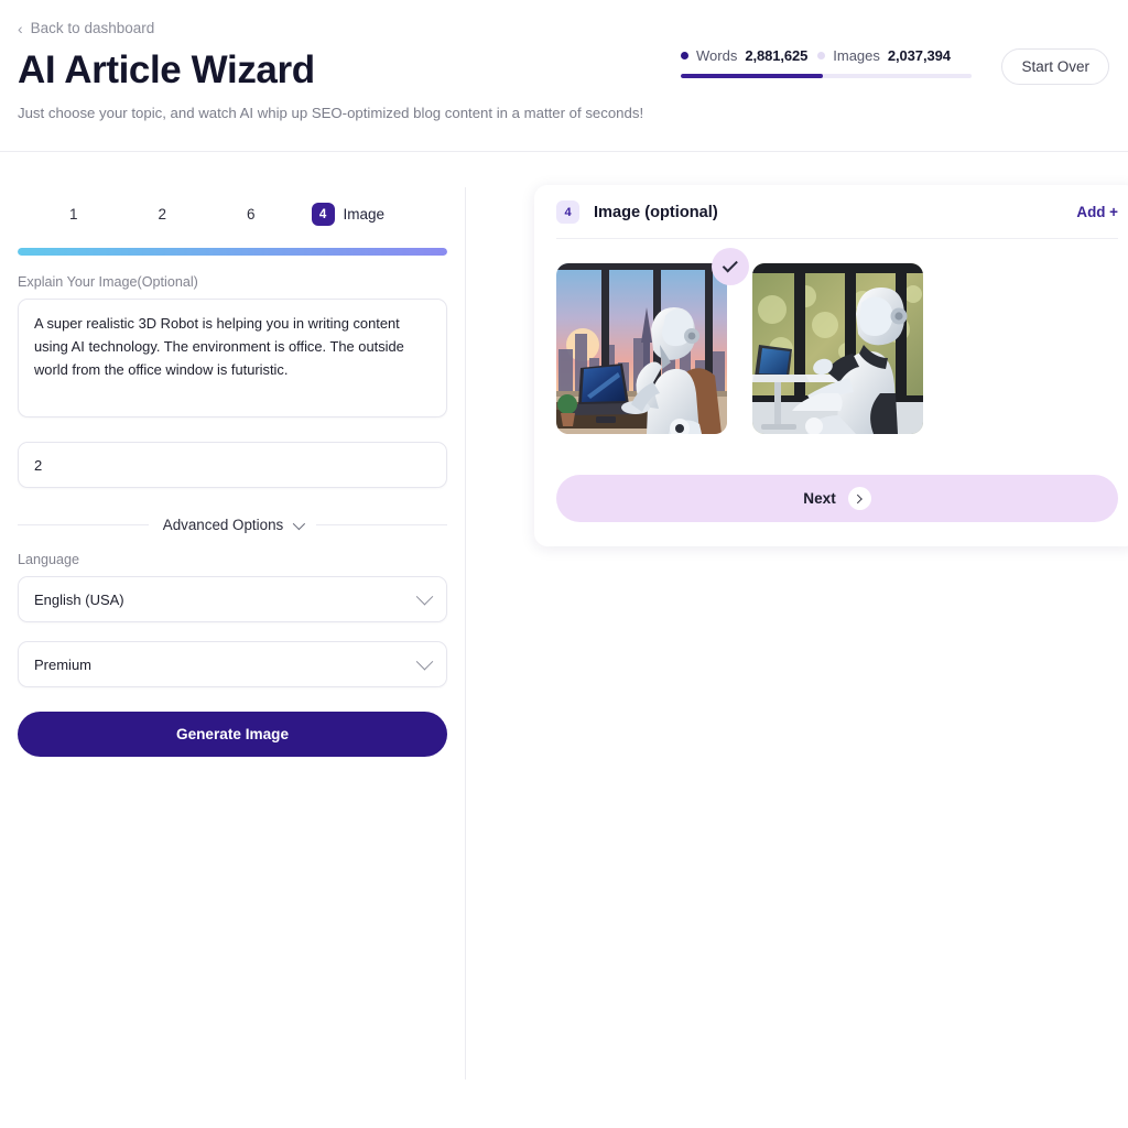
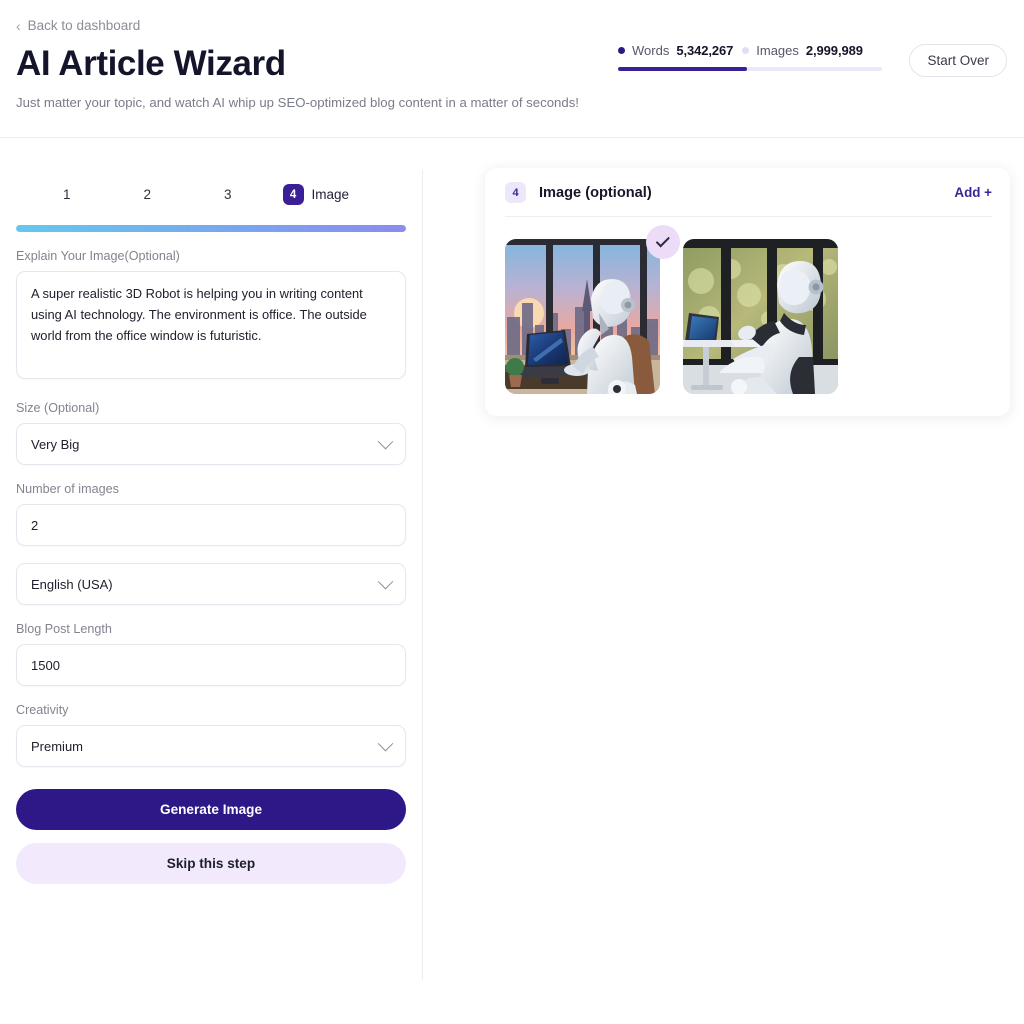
  ‹
  Back to dashboard
  AI Article Wizard
- Just choose your topic, and watch AI whip up SEO-optimized blog content in a matter of seconds!
+ Just matter your topic, and watch AI whip up SEO-optimized blog content in a matter of seconds!
  Words
- 2,881,625
+ 5,342,267
  Images
- 2,037,394
+ 2,999,989
  Start Over
  1
  2
- 6
+ 3
  4
  Image
  Explain Your Image(Optional)
+ Size (Optional)
+ Very Big
+ Number of images
  2
- Advanced Options
- Language
  English (USA)
+ Blog Post Length
+ 1500
+ Creativity
  Premium
  Generate Image
+ Skip this step
  4
  Image (optional)
  Add +
- Next
